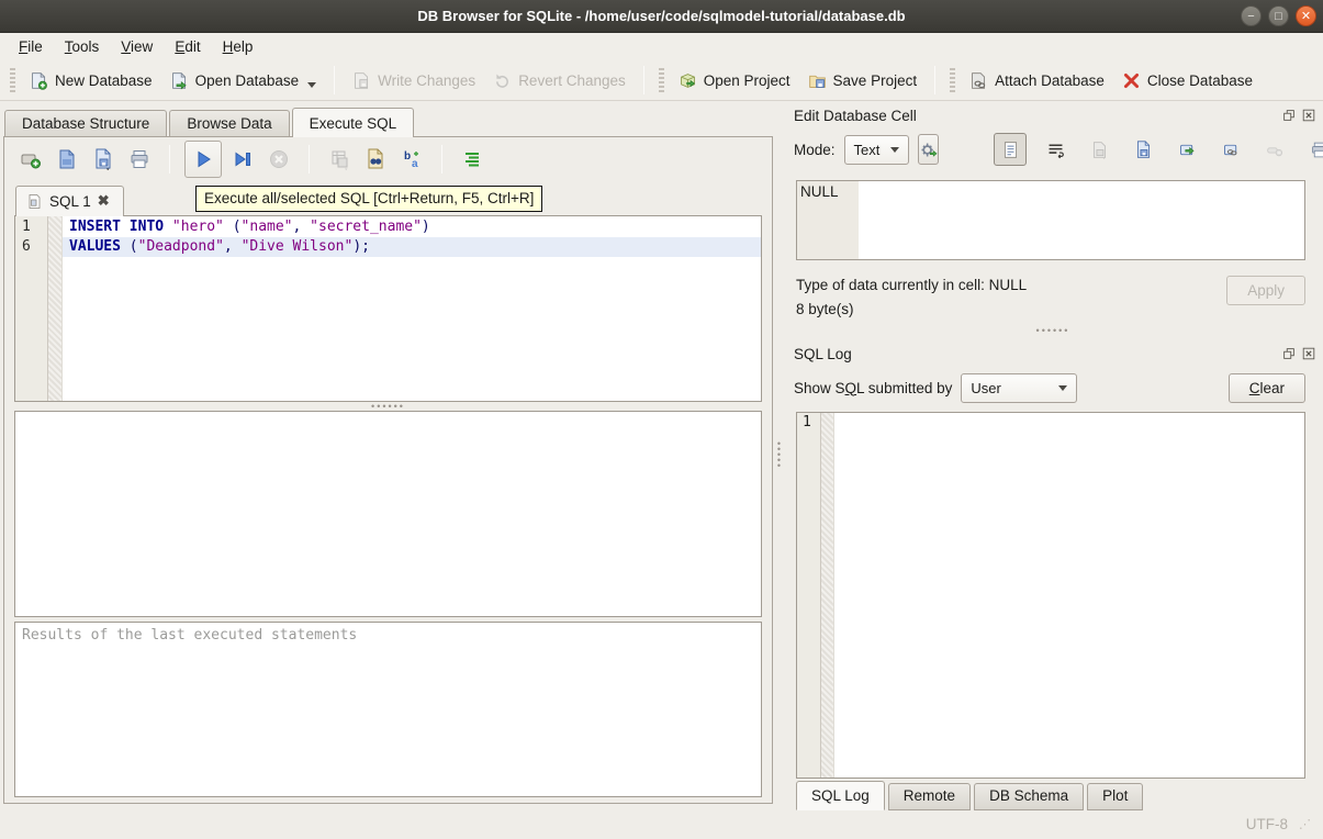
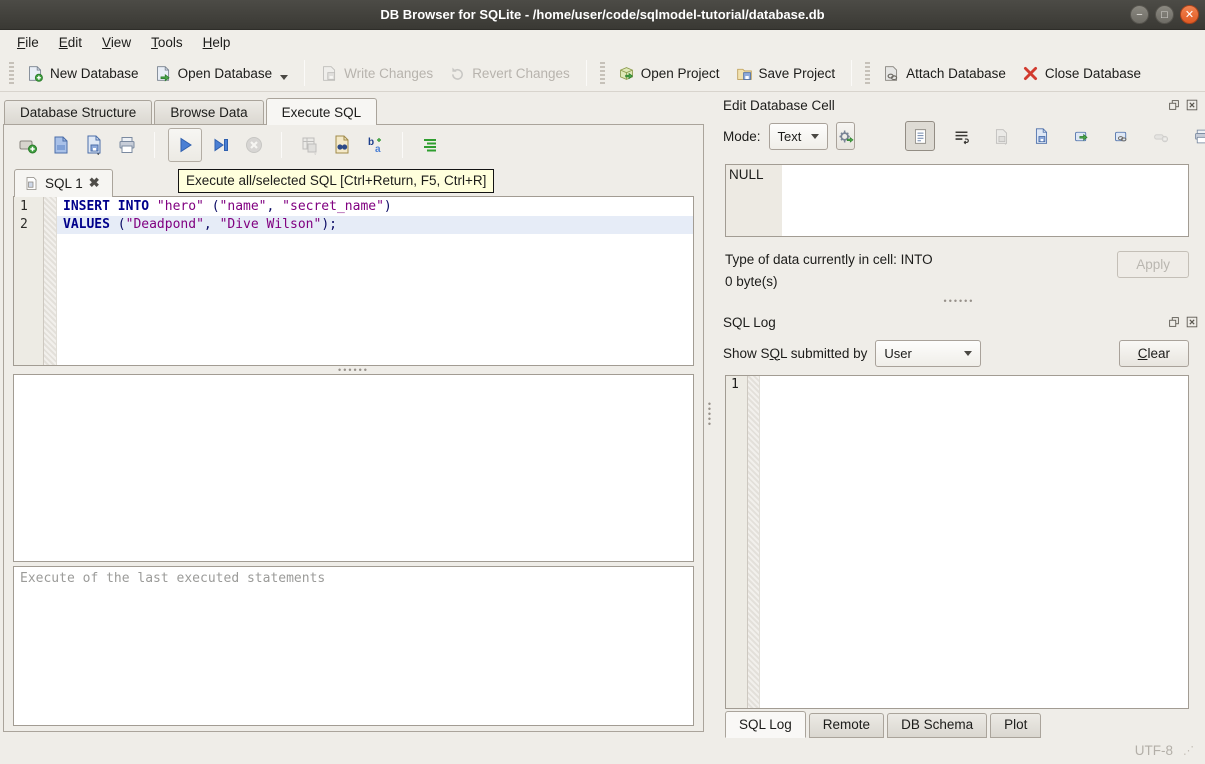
  DB Browser for SQLite - /home/user/code/sqlmodel-tutorial/database.db
  −
  □
  ✕
  File
- Tools
+ Edit
  View
- Edit
+ Tools
  Help
  New Database
  Open Database
  Write Changes
  Revert Changes
  Open Project
  Save Project
  Attach Database
  Close Database
  Database Structure
  Browse Data
  Execute SQL
  b
  a
  SQL 1
  ✖
  1
- 6
+ 2
  INSERT INTO "hero" ("name", "secret_name")
  VALUES ("Deadpond", "Dive Wilson");
  ••••••
- Results of the last executed statements
+ Execute of the last executed statements
  •
  •
  •
  •
  •
  Edit Database Cell
  Mode:
  Text
  NULL
- Type of data currently in cell: NULL
+ Type of data currently in cell: INTO
- 8 byte(s)
+ 0 byte(s)
  Apply
  ••••••
  SQL Log
  Show SQL submitted by
  User
  Clear
  1
  SQL Log
  Remote
  DB Schema
  Plot
  UTF-8
  ⋰
  Execute all/selected SQL [Ctrl+Return, F5, Ctrl+R]
